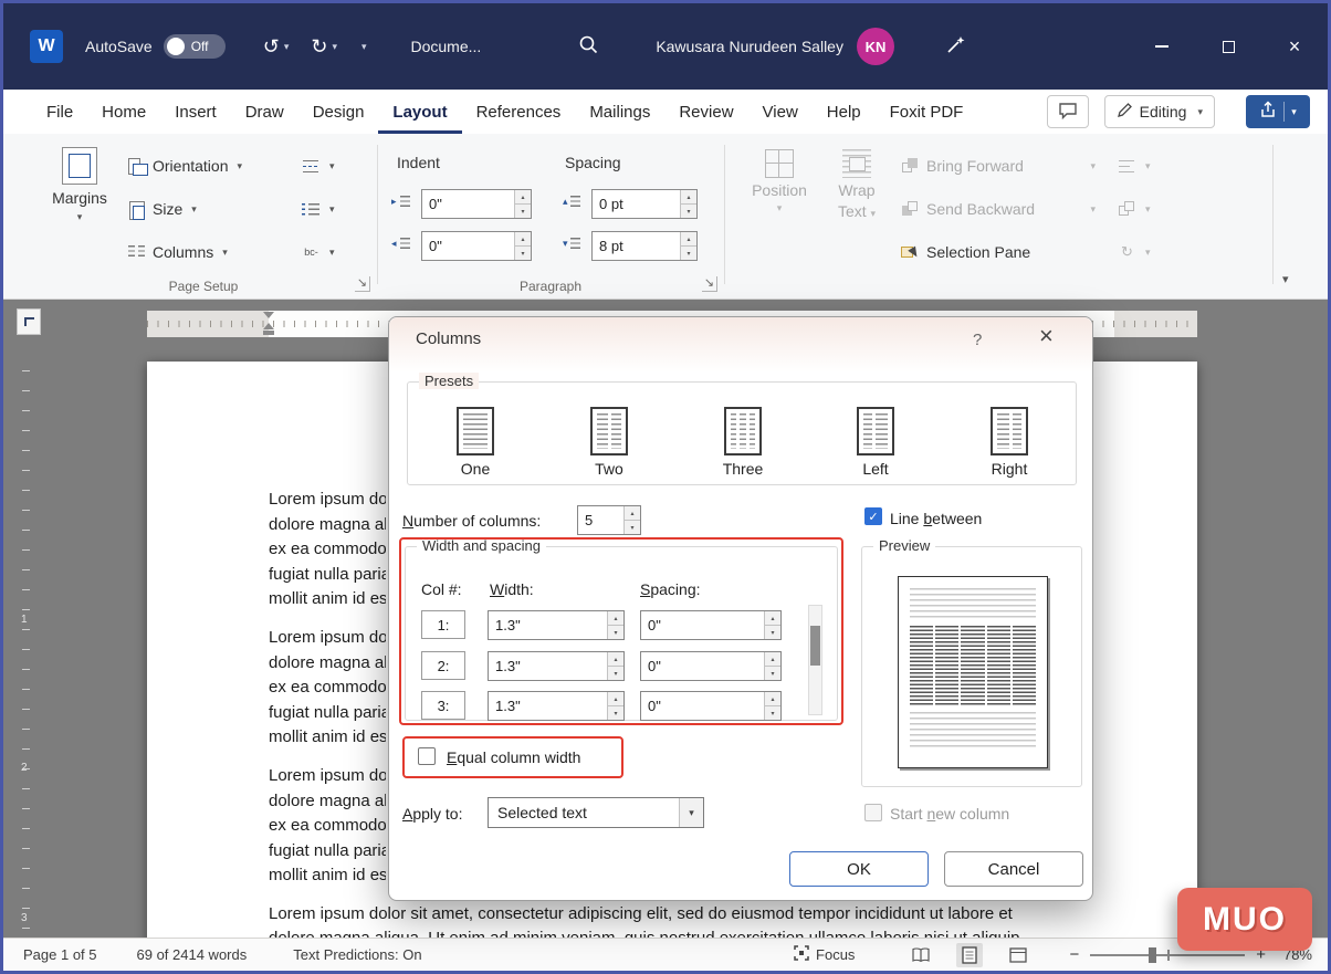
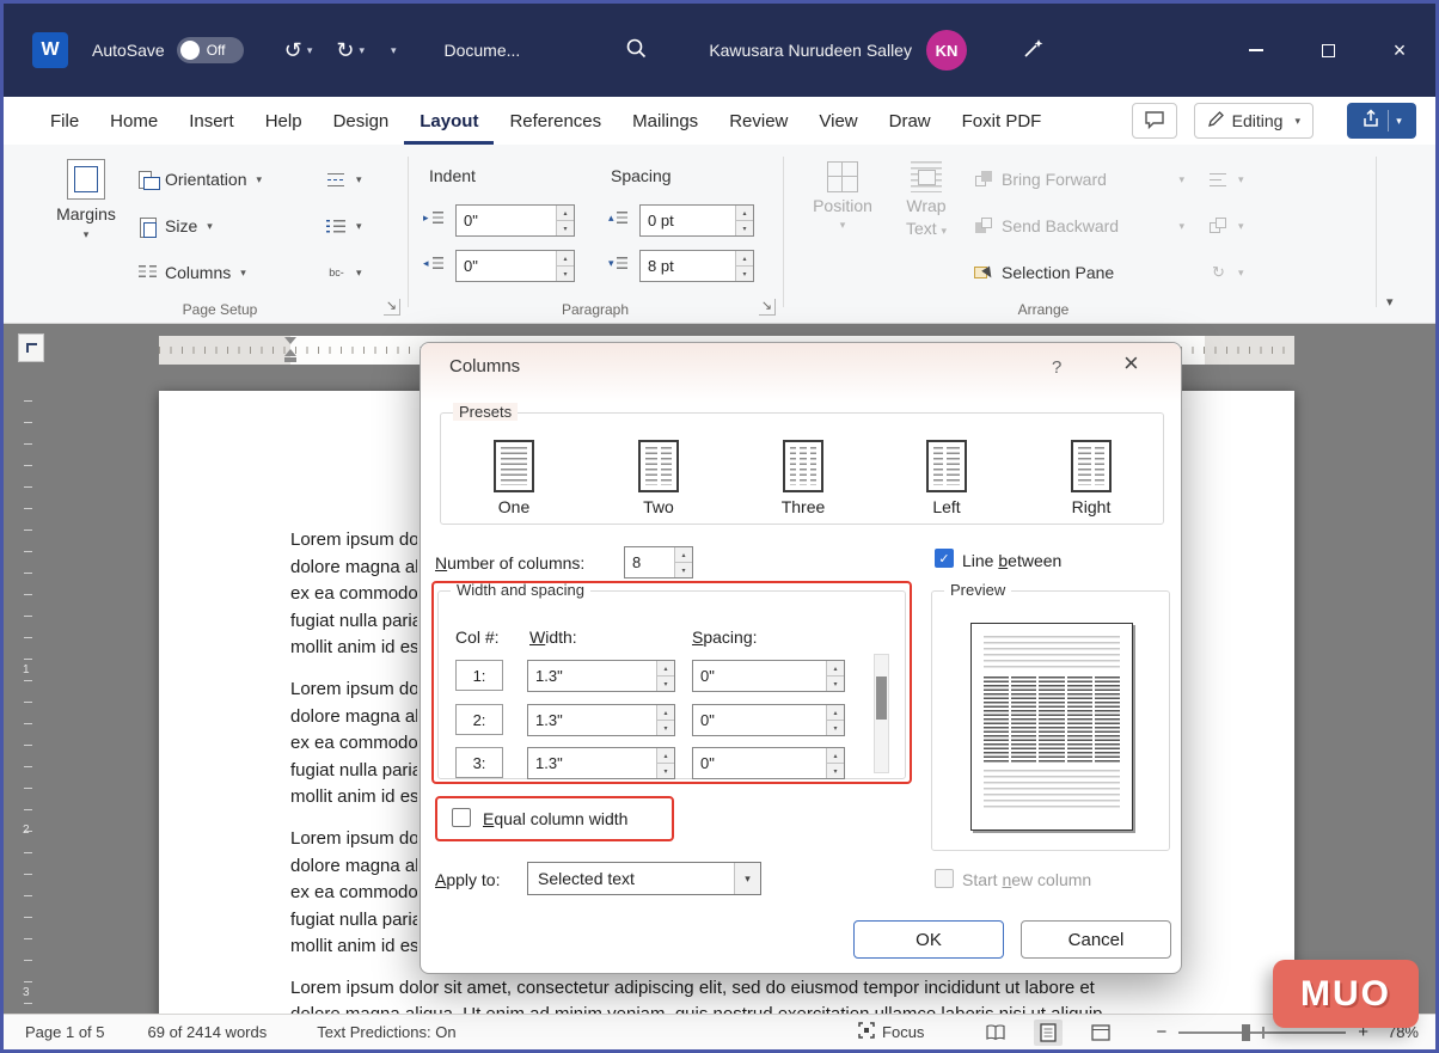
  W
  AutoSave
  Off
  ↺
  ▾
  ↻
  ▾
  ▾
  Docume...
  Kawusara Nurudeen Salley
  KN
  ×
  File
  Home
  Insert
- Draw
+ Help
  Design
  Layout
  References
  Mailings
  Review
  View
- Help
+ Draw
  Foxit PDF
  Editing
  ▾
  ▾
  Margins
  ▾
  Orientation
  ▾
  Size
  ▾
  Columns
  ▾
  ▾
  ▾
  bc-
  ▾
  Page Setup
  ↘
  Indent
  Spacing
  ▸
  0"
  ◂
  0"
  ▴
  0 pt
  ▾
  8 pt
  Paragraph
  ↘
  Position
  ▾
  Wrap
  Text ▾
  Bring Forward
  ▾
  Send Backward
  ▾
  Selection Pane
  ▾
  ▾
  ↻
  ▾
+ Arrange
  ▾
  1
  2
  3
  Lorem ipsum do
  dolore magna al
  ex ea commodo
  fugiat nulla paria
  mollit anim id es
  Lorem ipsum do
  dolore magna al
  ex ea commodo
  fugiat nulla paria
  mollit anim id es
  Lorem ipsum do
  dolore magna al
  ex ea commodo
  fugiat nulla paria
  mollit anim id es
  Lorem ipsum dolor sit amet, consectetur adipiscing elit, sed do eiusmod tempor incididunt ut labore et
  Columns
  ?
  ×
  Presets
  One
  Two
  Three
  Left
  Right
  Number of columns:
- 5
+ 8
  ✓
  Line between
  Width and spacing
  Col #:
  Width:
  Spacing:
  1:
  1.3"
  0"
  2:
  1.3"
  0"
  3:
  1.3"
  0"
  Equal column width
  Apply to:
  Selected text
  ▾
  Preview
  Start new column
  OK
  Cancel
  Page 1 of 5
  69 of 2414 words
  Text Predictions: On
  Focus
  −
  +
  78%
  MUO
